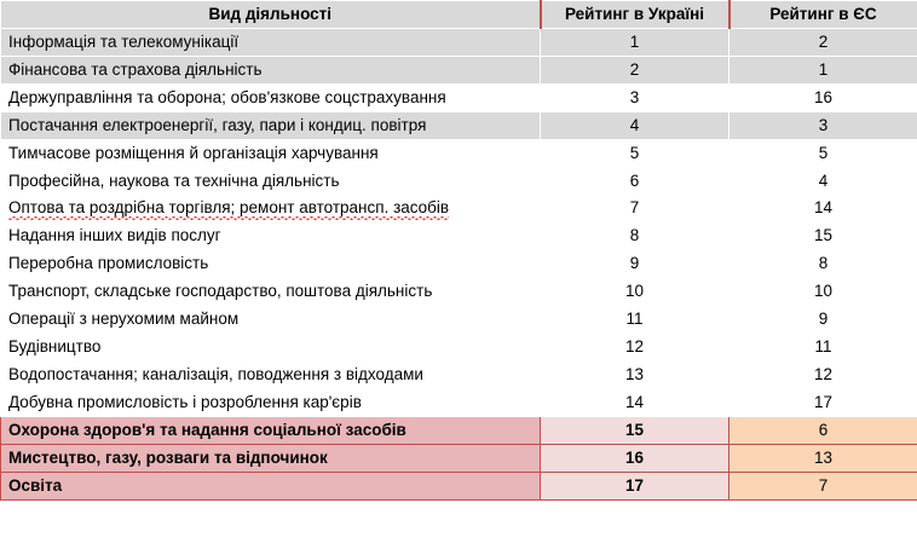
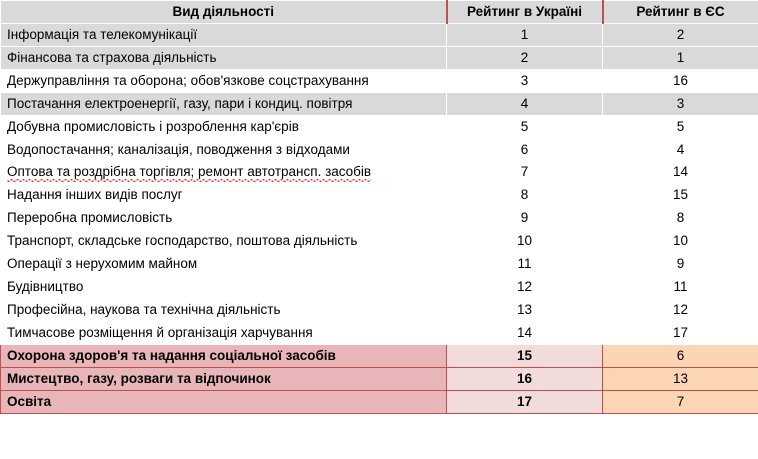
  Вид діяльності	Рейтинг в Україні	Рейтинг в ЄС
  Інформація та телекомунікації	1	2
  Фінансова та страхова діяльність	2	1
  Держуправління та оборона; обов'язкове соцстрахування	3	16
  Постачання електроенергії, газу, пари і кондиц. повітря	4	3
- Тимчасове розміщення й організація харчування	5	5
+ Добувна промисловість і розроблення кар'єрів	5	5
- Професійна, наукова та технічна діяльність	6	4
+ Водопостачання; каналізація, поводження з відходами	6	4
  Оптова та роздрібна торгівля; ремонт автотрансп. засобів	7	14
  Надання інших видів послуг	8	15
  Переробна промисловість	9	8
  Транспорт, складське господарство, поштова діяльність	10	10
  Операції з нерухомим майном	11	9
  Будівництво	12	11
- Водопостачання; каналізація, поводження з відходами	13	12
+ Професійна, наукова та технічна діяльність	13	12
- Добувна промисловість і розроблення кар'єрів	14	17
+ Тимчасове розміщення й організація харчування	14	17
  Охорона здоров'я та надання соціальної засобів	15	6
  Мистецтво, газу, розваги та відпочинок	16	13
  Освіта	17	7
